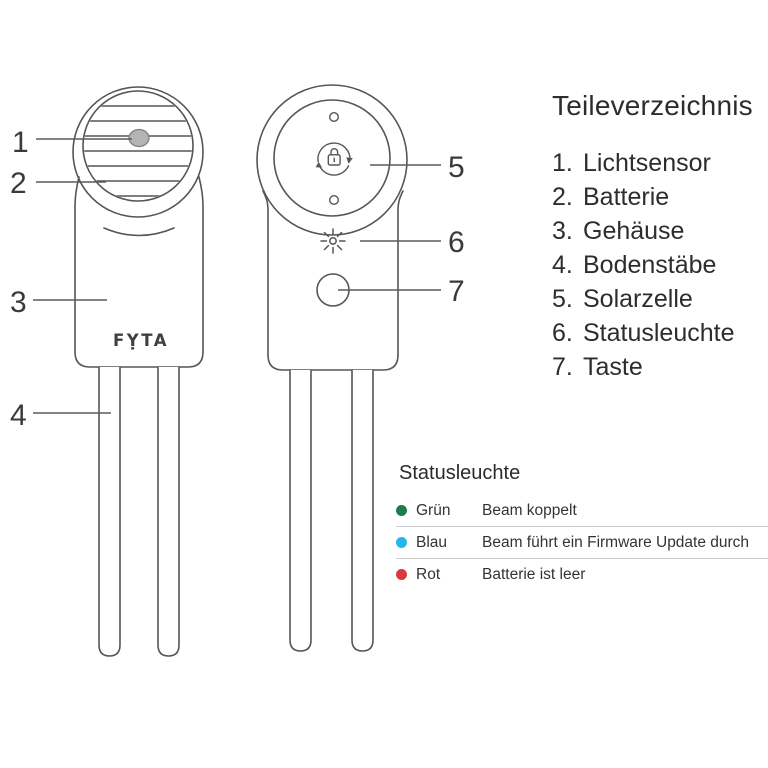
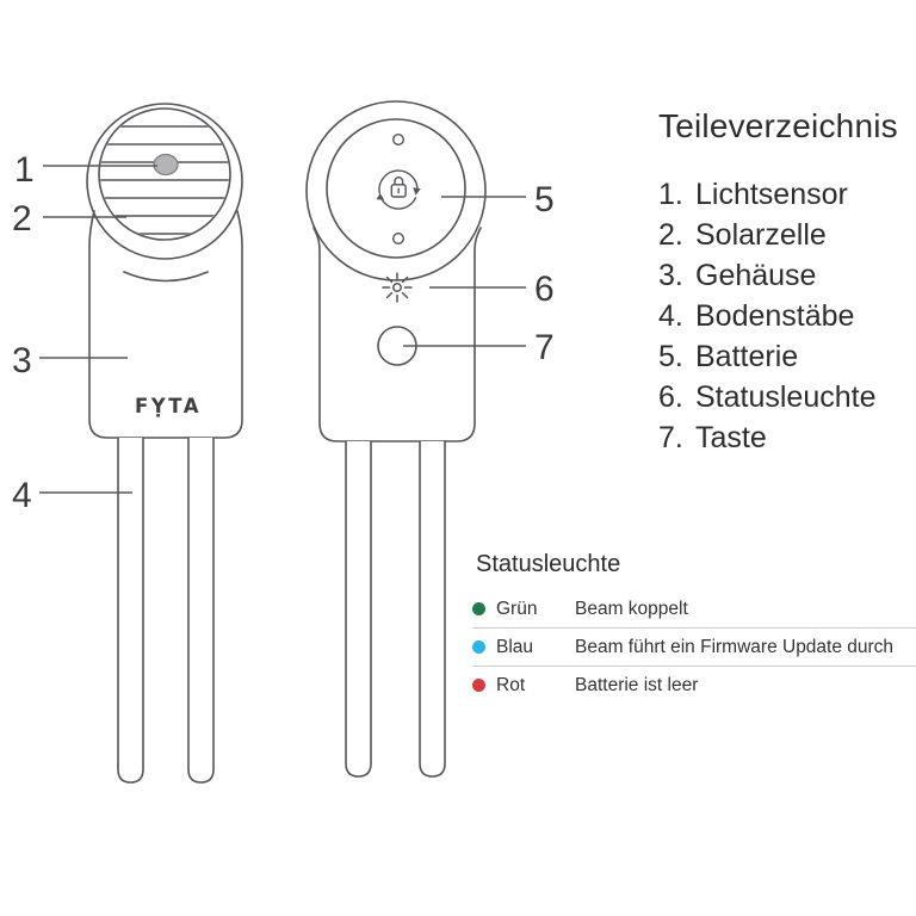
  FỴTA
  1
  2
  3
  4
  5
  6
  7
  Teileverzeichnis
  1.
  Lichtsensor
  2.
- Batterie
+ Solarzelle
  3.
  Gehäuse
  4.
  Bodenstäbe
  5.
- Solarzelle
+ Batterie
  6.
  Statusleuchte
  7.
  Taste
  Statusleuchte
  Grün
  Beam koppelt
  Blau
  Beam führt ein Firmware Update durch
  Rot
  Batterie ist leer
